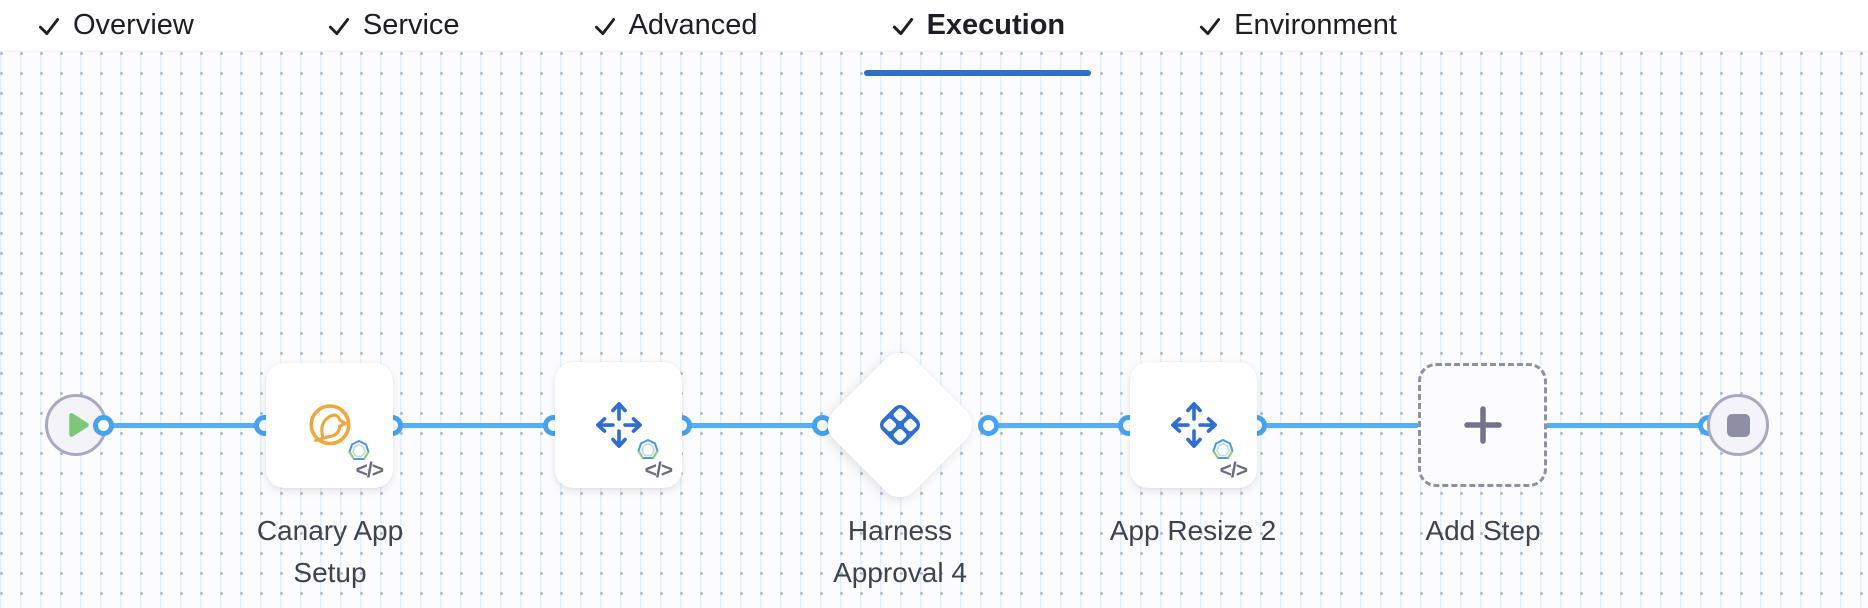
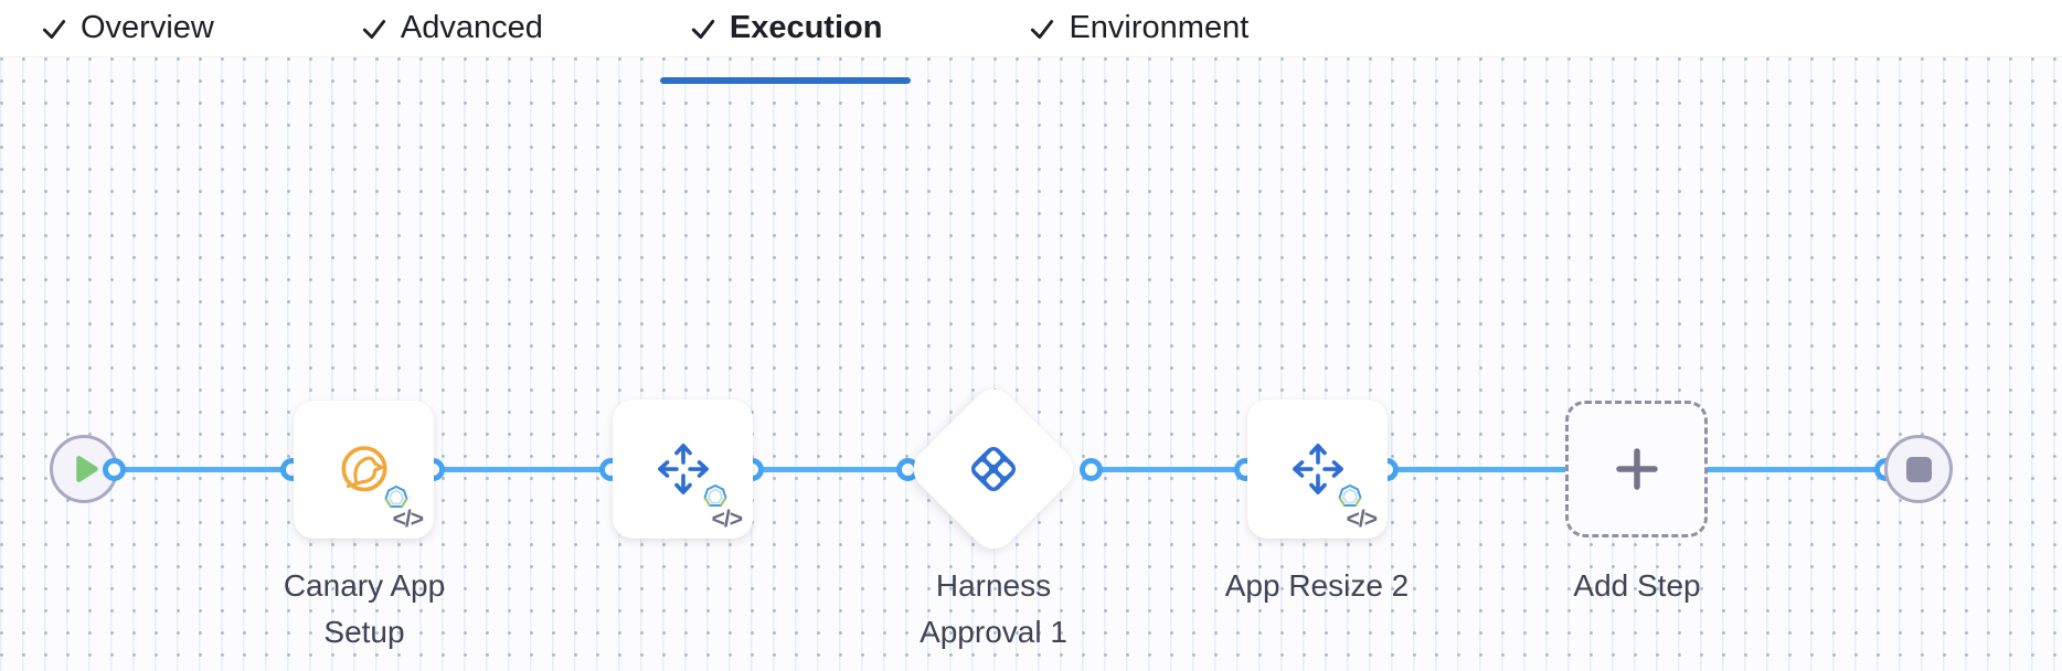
  Overview
- Service
  Advanced
  Execution
  Environment
  </>
  </>
  </>
  Canary App Setup
- Harness Approval 4
+ Harness Approval 1
  App Resize 2
  Add Step
